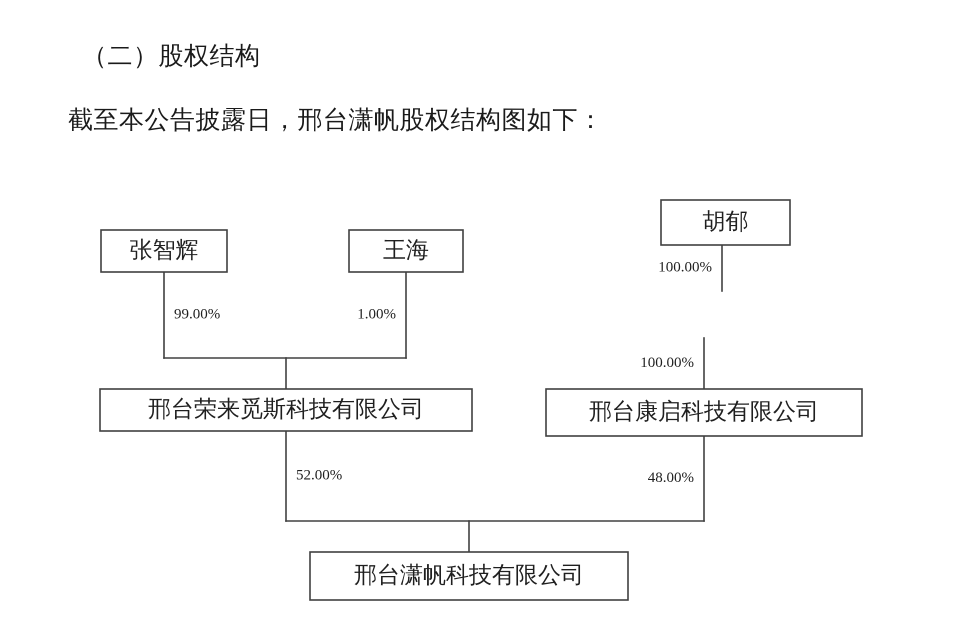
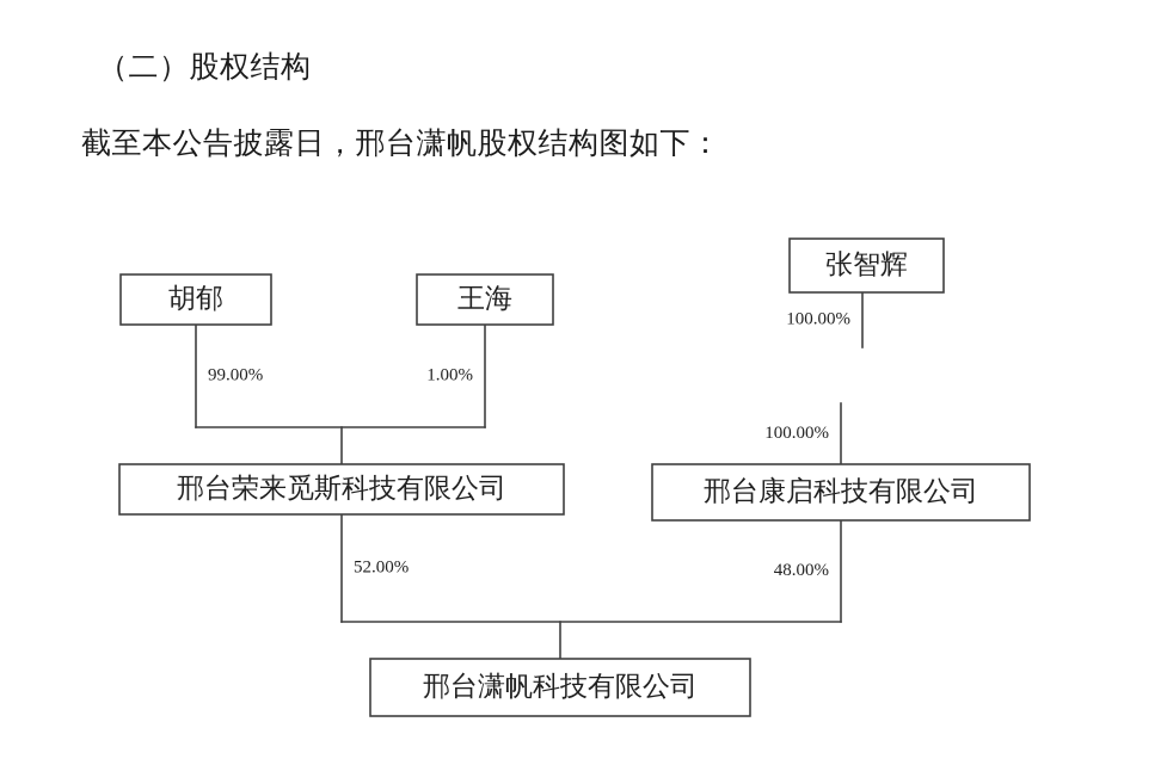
  （二）股权结构
  截至本公告披露日，邢台潇帆股权结构图如下：
- 张智辉
+ 胡郁
  王海
- 胡郁
+ 张智辉
  邢台荣来觅斯科技有限公司
  邢台康启科技有限公司
  邢台潇帆科技有限公司
  99.00%
  1.00%
  100.00%
  100.00%
  52.00%
  48.00%
